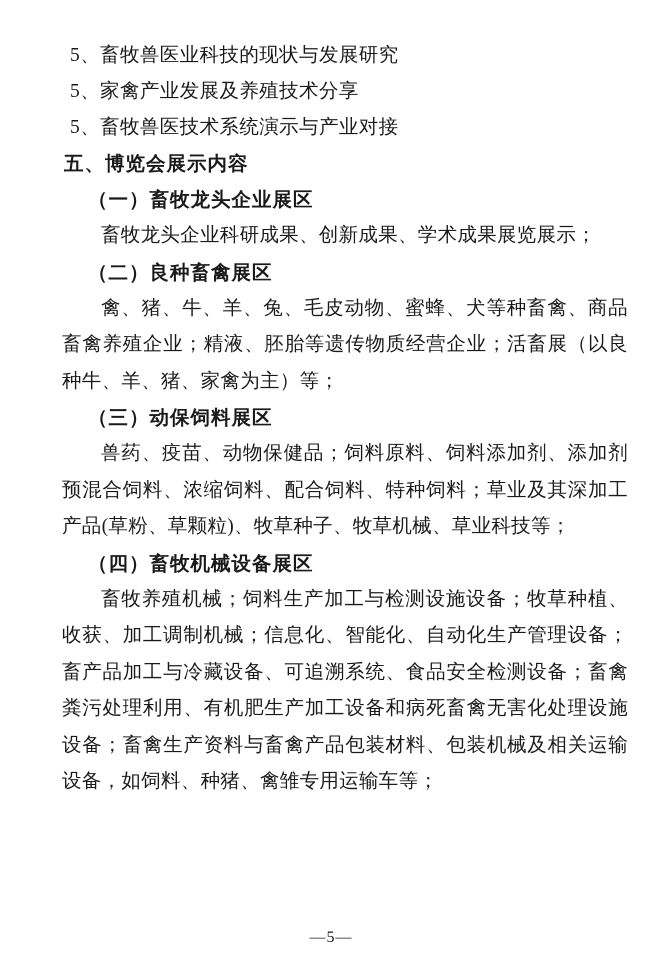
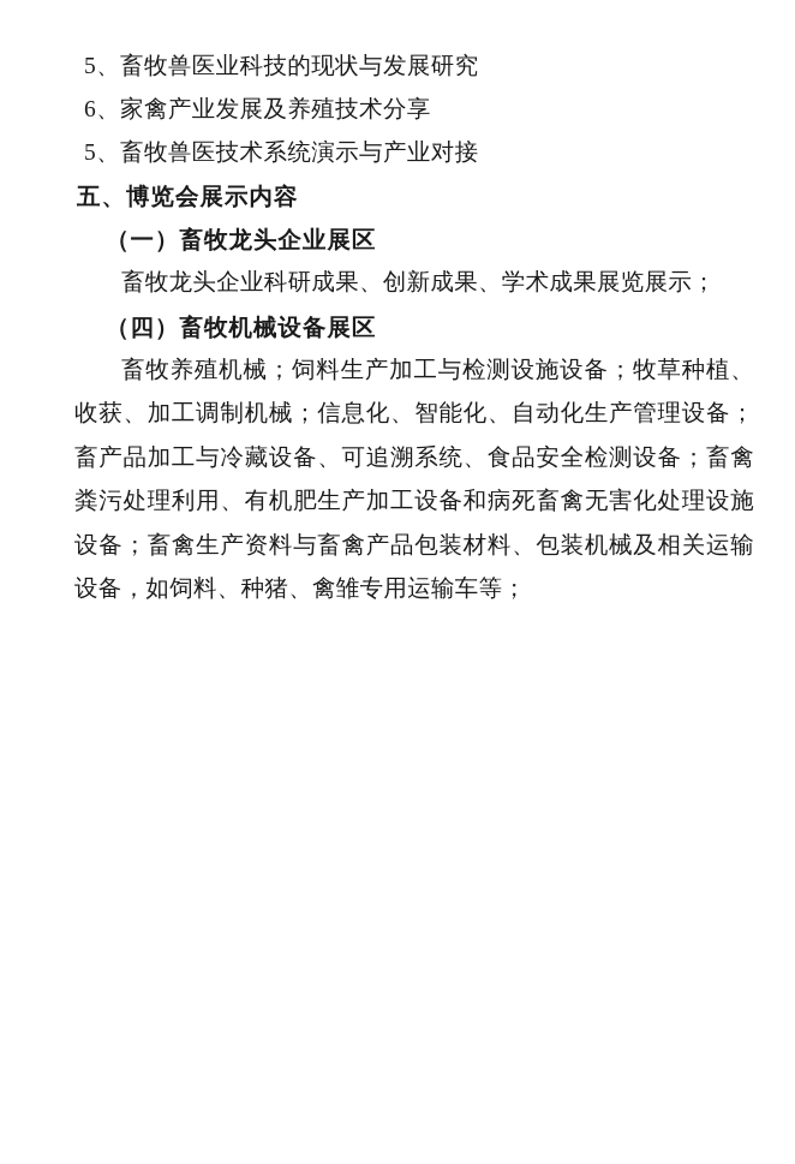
  5、畜牧兽医业科技的现状与发展研究
- 5、家禽产业发展及养殖技术分享
+ 6、家禽产业发展及养殖技术分享
  5、畜牧兽医技术系统演示与产业对接
  五、博览会展示内容
  （一）畜牧龙头企业展区
  畜牧龙头企业科研成果、创新成果、学术成果展览展示；
- （二）良种畜禽展区
- 禽、猪、牛、羊、兔、毛皮动物、蜜蜂、犬等种畜禽、商品畜禽养殖企业；精液、胚胎等遗传物质经营企业；活畜展（以良种牛、羊、猪、家禽为主）等；
- （三）动保饲料展区
- 兽药、疫苗、动物保健品；饲料原料、饲料添加剂、添加剂预混合饲料、浓缩饲料、配合饲料、特种饲料；草业及其深加工产品(草粉、草颗粒)、牧草种子、牧草机械、草业科技等；
  （四）畜牧机械设备展区
  畜牧养殖机械；饲料生产加工与检测设施设备；牧草种植、收获、加工调制机械；信息化、智能化、自动化生产管理设备；畜产品加工与冷藏设备、可追溯系统、食品安全检测设备；畜禽粪污处理利用、有机肥生产加工设备和病死畜禽无害化处理设施设备；畜禽生产资料与畜禽产品包装材料、包装机械及相关运输设备，如饲料、种猪、禽雏专用运输车等；
- —5—
